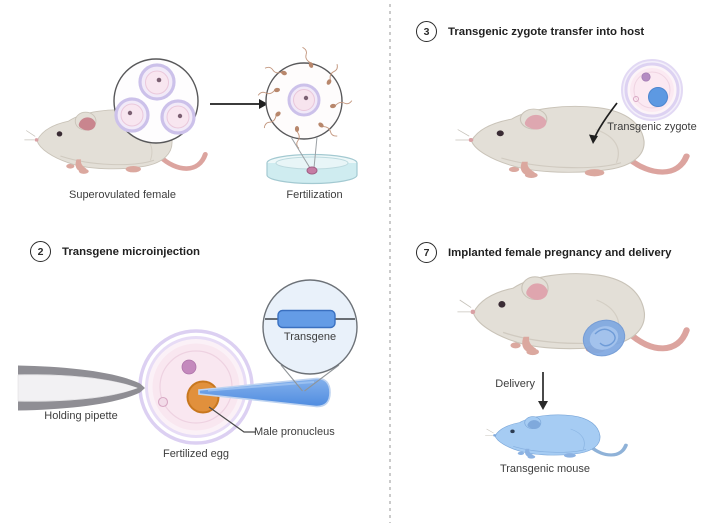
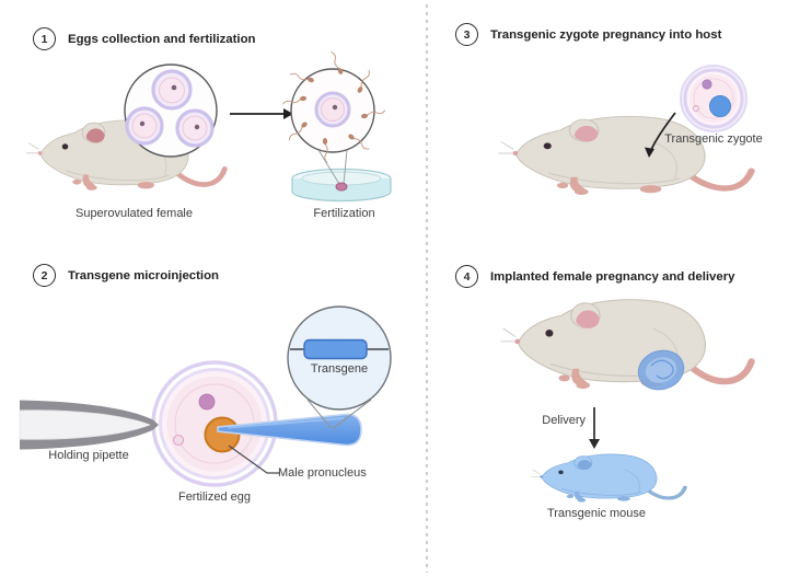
+ 1
+ Eggs collection and fertilization
  2
  Transgene microinjection
  3
- Transgenic zygote transfer into host
+ Transgenic zygote pregnancy into host
- 7
+ 4
  Implanted female pregnancy and delivery
  Superovulated female
  Fertilization
  Transgene
  Holding pipette
  Male pronucleus
  Fertilized egg
  Transgenic zygote
  Delivery
  Transgenic mouse
